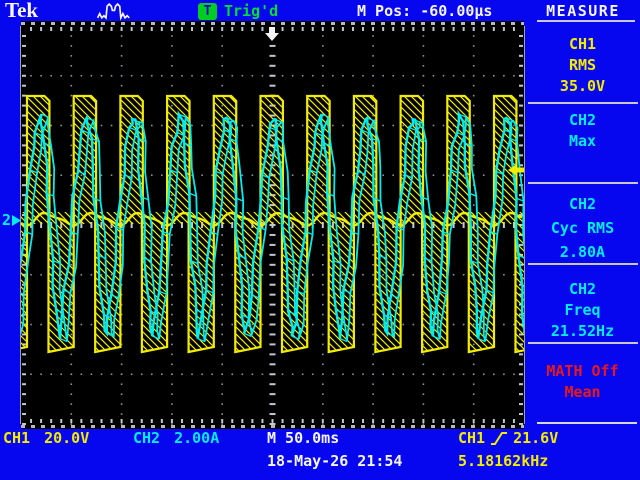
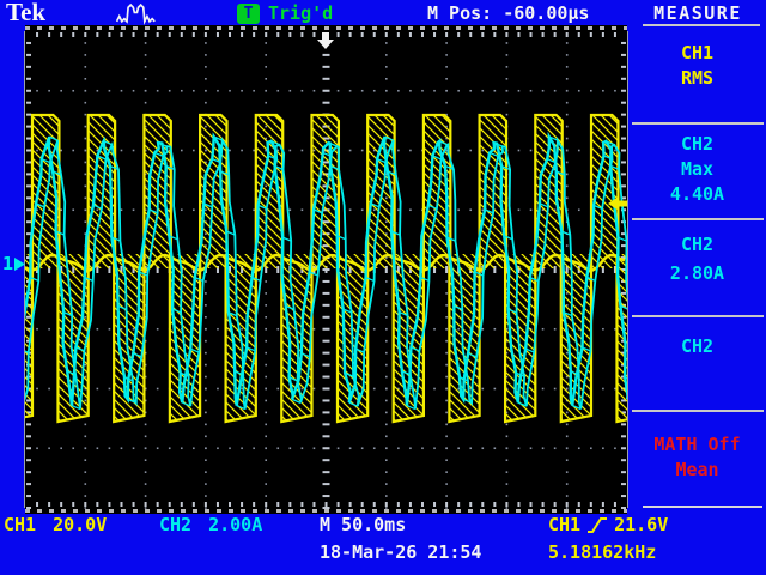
  Tek
  T
  Trig'd
  M Pos: -60.00µs
  MEASURE
  CH1
  RMS
- 35.0V
  CH2
  Max
+ 4.40A
  CH2
- Cyc RMS
  2.80A
  CH2
- Freq
- 21.52Hz
  MATH Off
  Mean
- 2
+ 1
  CH1 20.0V
  CH2 2.00A
  M 50.0ms
  CH1
  21.6V
- 18-May-26 21:54
+ 18-Mar-26 21:54
  5.18162kHz
